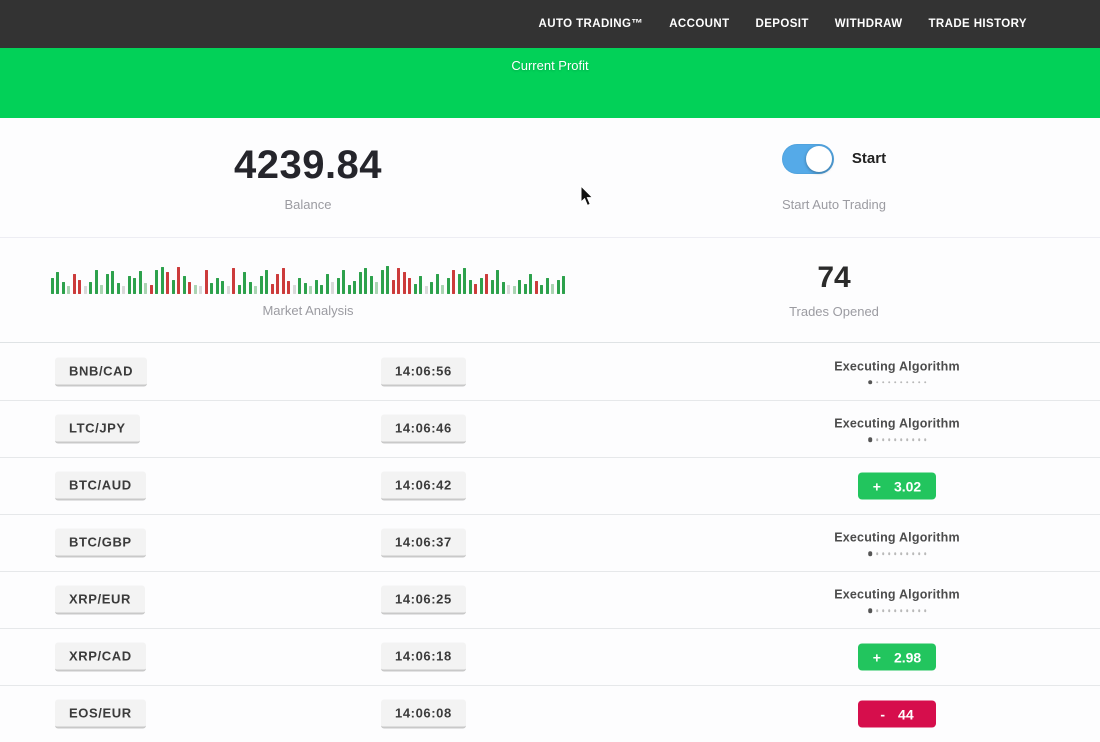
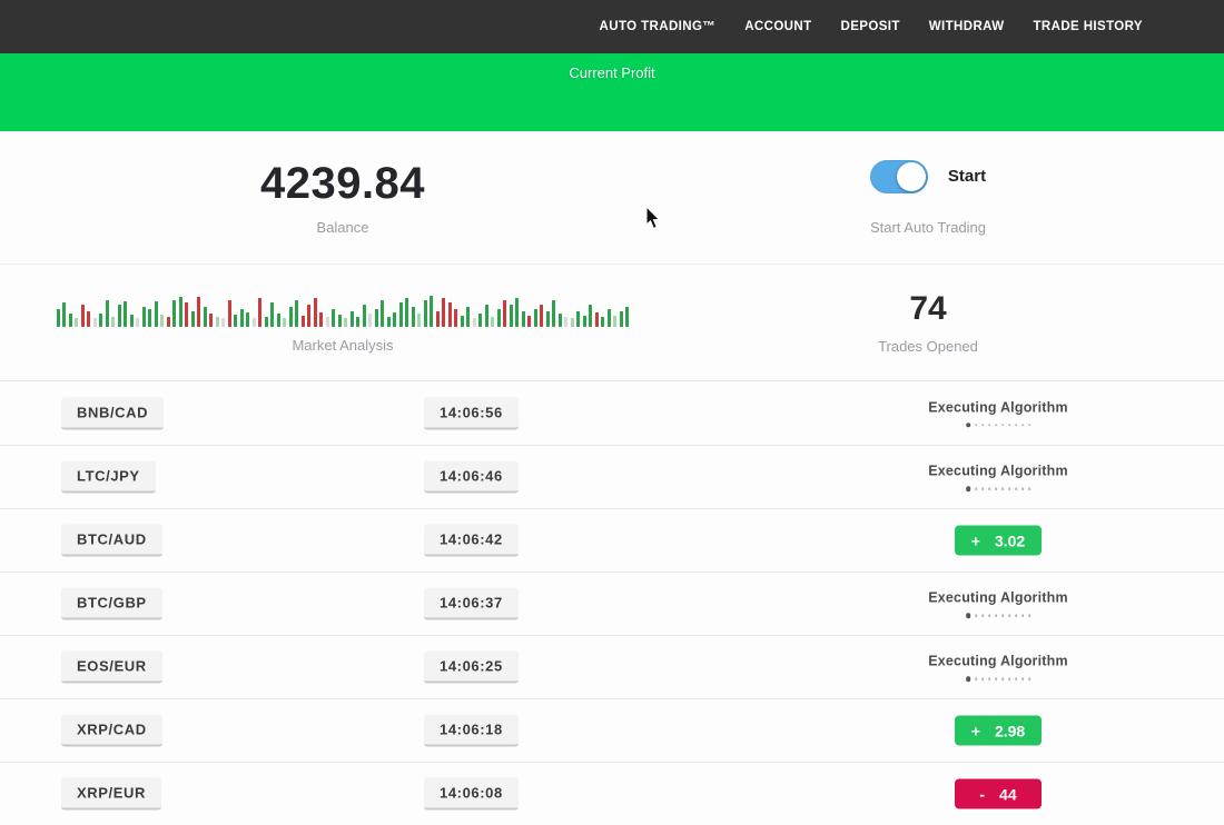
  AUTO TRADING™
  ACCOUNT
  DEPOSIT
  WITHDRAW
  TRADE HISTORY
  Current Profit
  4239.84
  Balance
  Start
  Start Auto Trading
  Market Analysis
  74
  Trades Opened
  BNB/CAD
  14:06:56
  Executing Algorithm
  LTC/JPY
  14:06:46
  Executing Algorithm
  BTC/AUD
  14:06:42
  +
  3.02
  BTC/GBP
  14:06:37
  Executing Algorithm
- XRP/EUR
+ EOS/EUR
  14:06:25
  Executing Algorithm
  XRP/CAD
  14:06:18
  +
  2.98
- EOS/EUR
+ XRP/EUR
  14:06:08
  -
  44
